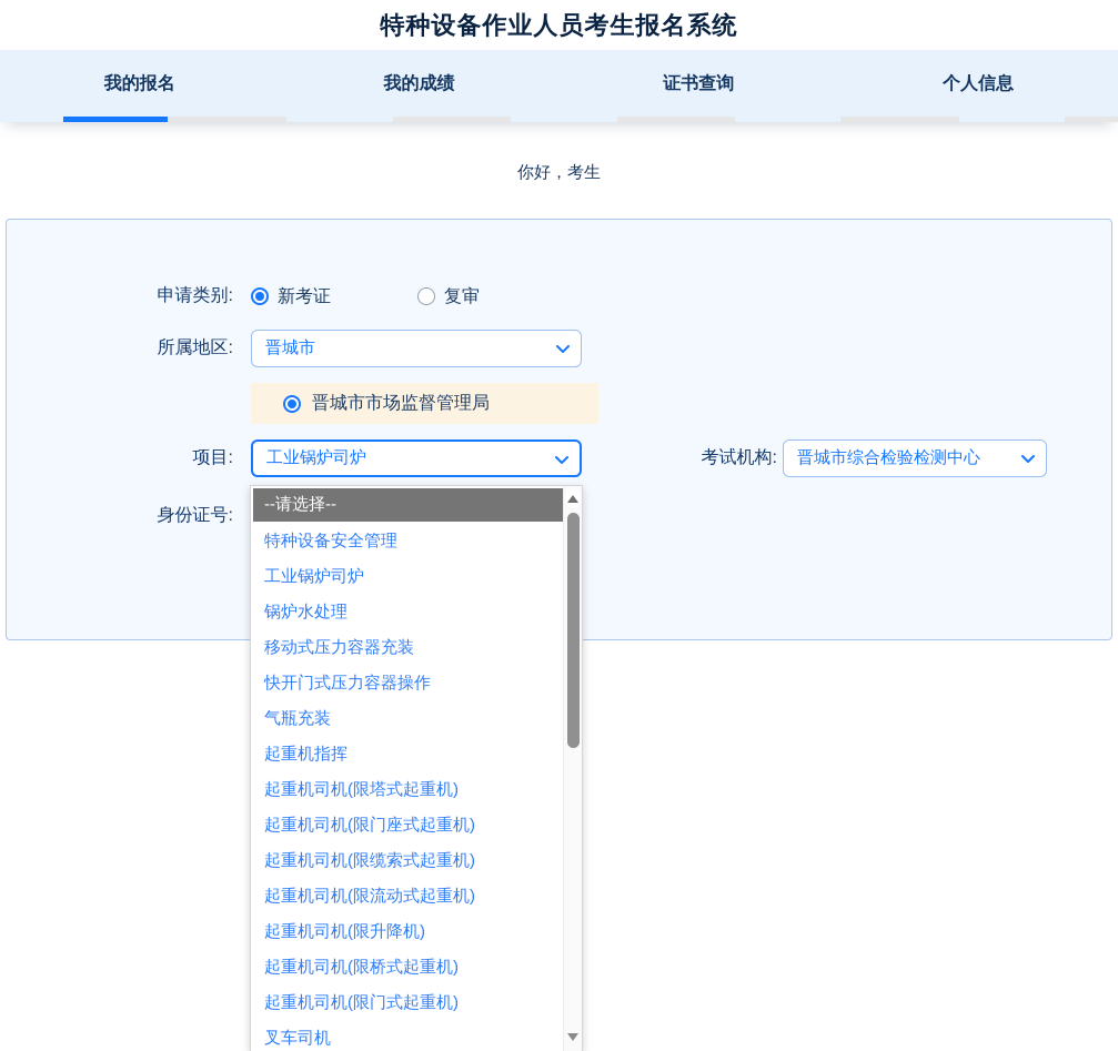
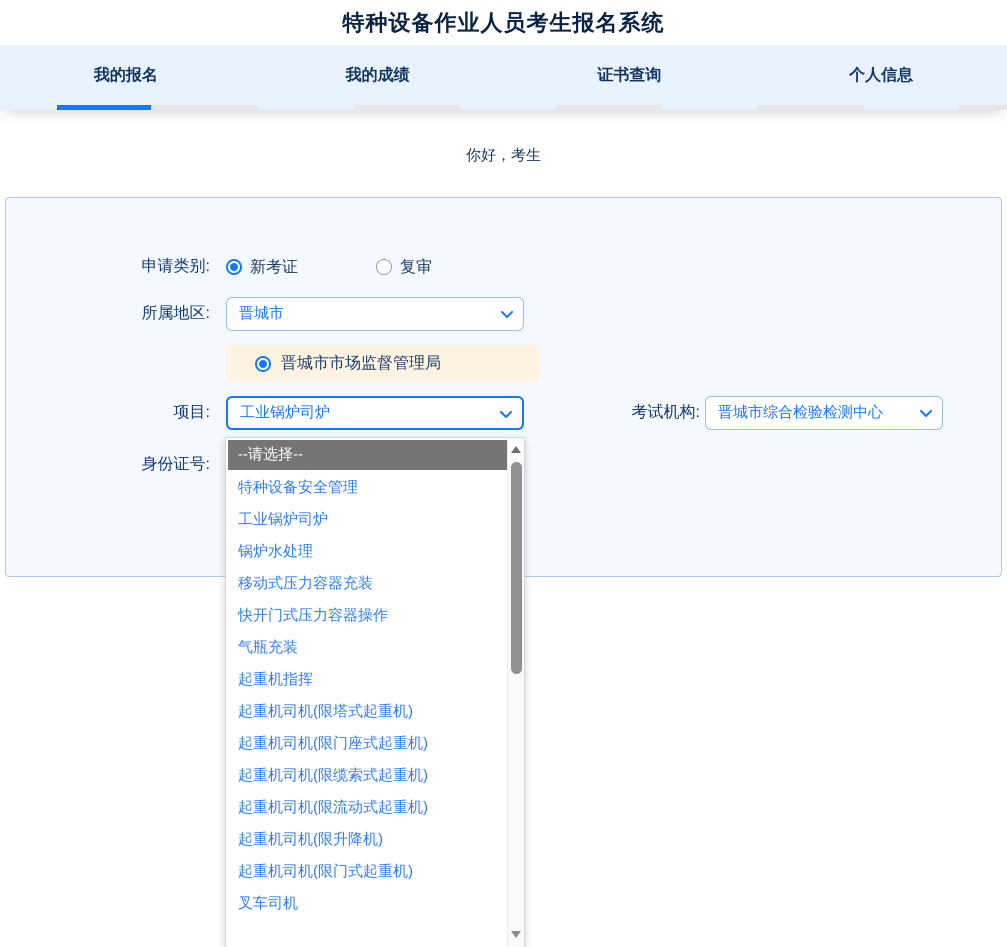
  特种设备作业人员考生报名系统
  我的报名
  我的成绩
  证书查询
  个人信息
  你好，考生
  申请类别:
  新考证
  复审
  所属地区:
  晋城市
  晋城市市场监督管理局
  项目:
  工业锅炉司炉
  考试机构:
  晋城市综合检验检测中心
  身份证号:
  --请选择--
  特种设备安全管理
  工业锅炉司炉
  锅炉水处理
  移动式压力容器充装
  快开门式压力容器操作
  气瓶充装
  起重机指挥
  起重机司机(限塔式起重机)
  起重机司机(限门座式起重机)
  起重机司机(限缆索式起重机)
  起重机司机(限流动式起重机)
  起重机司机(限升降机)
- 起重机司机(限桥式起重机)
  起重机司机(限门式起重机)
  叉车司机
